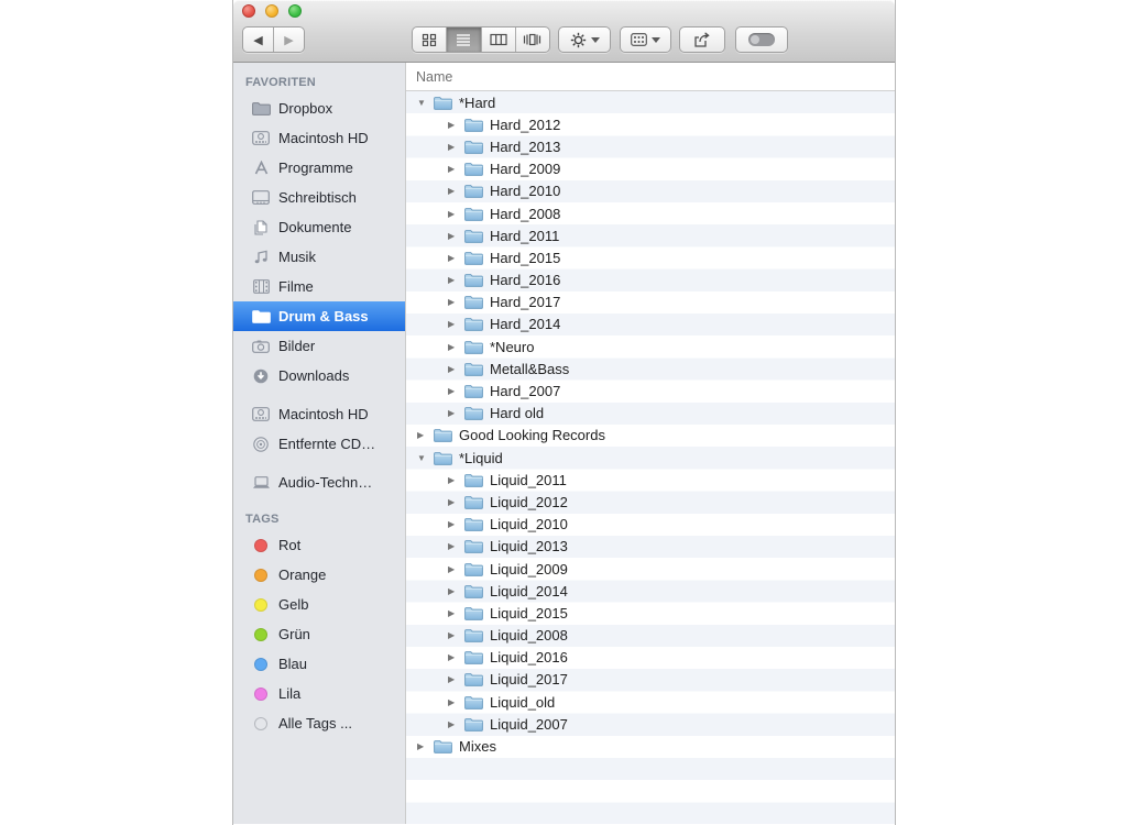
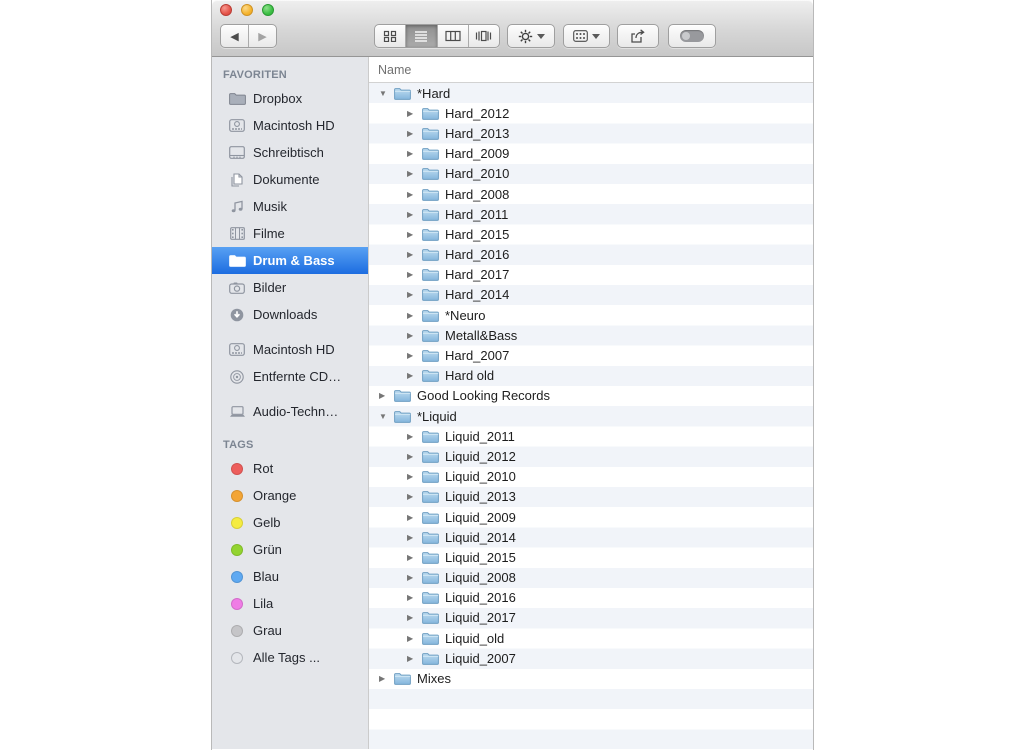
  ◀
  ▶
  FAVORITEN
  Dropbox
  Macintosh HD
- Programme
  Schreibtisch
  Dokumente
  Musik
  Filme
  Drum & Bass
  Bilder
  Downloads
  Macintosh HD
  Entfernte CD…
  Audio-Techn…
  TAGS
  Rot
  Orange
  Gelb
  Grün
  Blau
  Lila
+ Grau
  Alle Tags ...
  Name
  ▼
  *Hard
  ▶
  Hard_2012
  ▶
  Hard_2013
  ▶
  Hard_2009
  ▶
  Hard_2010
  ▶
  Hard_2008
  ▶
  Hard_2011
  ▶
  Hard_2015
  ▶
  Hard_2016
  ▶
  Hard_2017
  ▶
  Hard_2014
  ▶
  *Neuro
  ▶
  Metall&Bass
  ▶
  Hard_2007
  ▶
  Hard old
  ▶
  Good Looking Records
  ▼
  *Liquid
  ▶
  Liquid_2011
  ▶
  Liquid_2012
  ▶
  Liquid_2010
  ▶
  Liquid_2013
  ▶
  Liquid_2009
  ▶
  Liquid_2014
  ▶
  Liquid_2015
  ▶
  Liquid_2008
  ▶
  Liquid_2016
  ▶
  Liquid_2017
  ▶
  Liquid_old
  ▶
  Liquid_2007
  ▶
  Mixes
